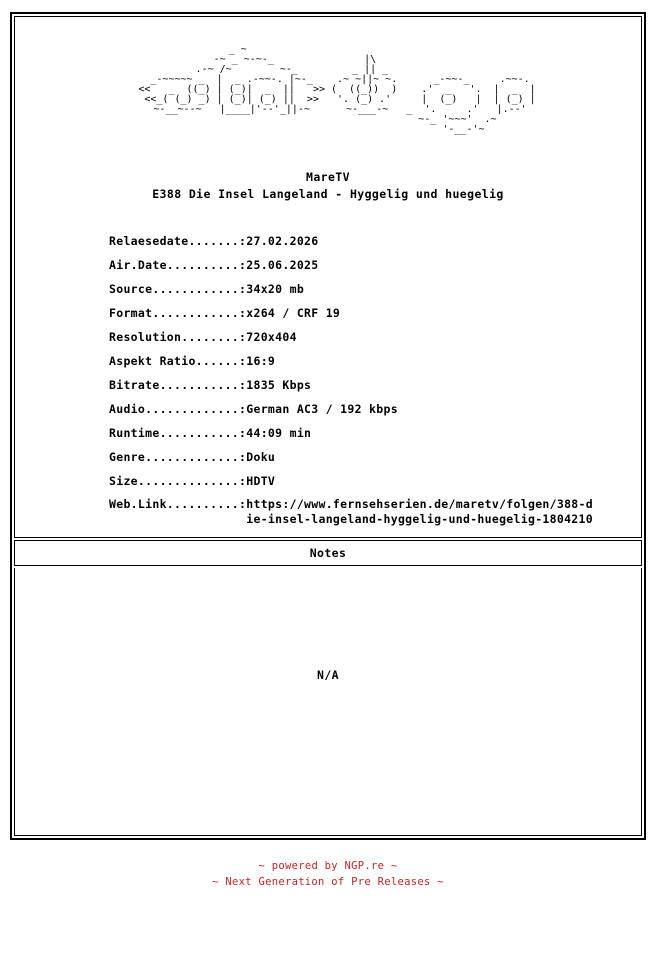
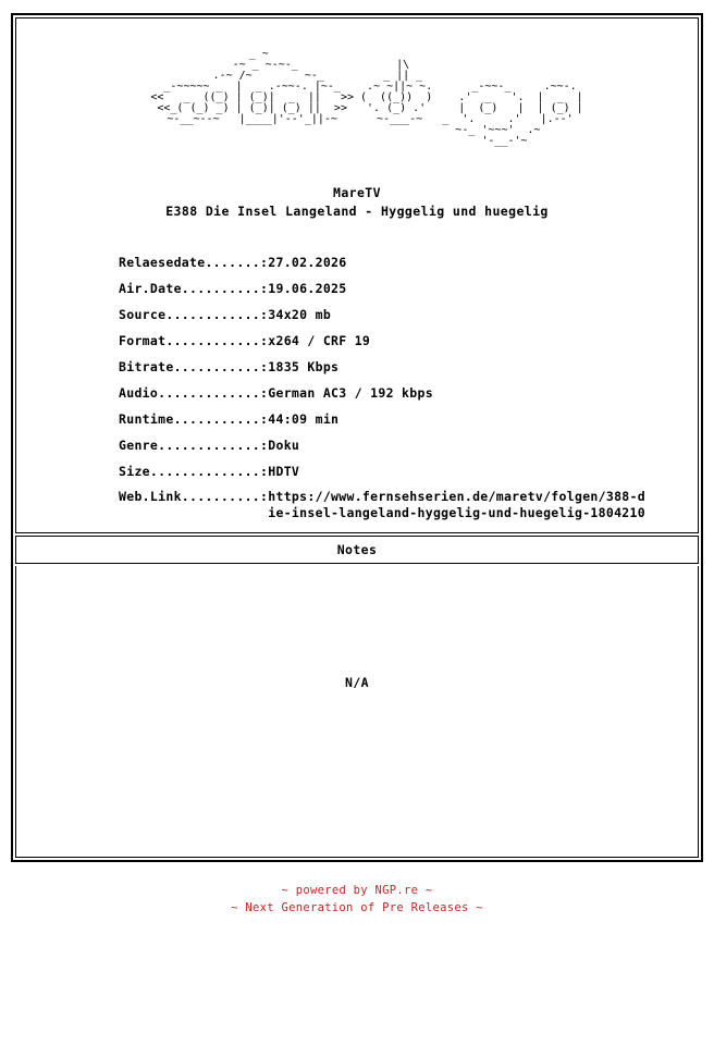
  _ ~
  -~ _ ~-~-_ |\
  .-~ /~ ~-_ _ || _
  _-~~~~~ _ | _ .-~~-. |~-_ .~ ~||~ ~. _-~~-_ .~~-.
  << _ ((_) | (_)| _ || >> ( ((_)) ) .' _ '. | _ |
  <<_( (_) _) | (_)| (_) || >> '. (_) .' | (_) | | (_) |
  ~-__~--~ |____|'--'_||-~ ~-___-~ _ '. .' |.--'
  ~-_ '~~~' .~
  '-__-'~
  MareTV
  E388 Die Insel Langeland - Hyggelig und huegelig
  Relaesedate.......:
  27.02.2026
  Air.Date..........:
- 25.06.2025
+ 19.06.2025
  Source............:
  34x20 mb
  Format............:
  x264 / CRF 19
- Resolution........:
- 720x404
- Aspekt Ratio......:
- 16:9
  Bitrate...........:
  1835 Kbps
  Audio.............:
  German AC3 / 192 kbps
  Runtime...........:
  44:09 min
  Genre.............:
  Doku
  Size..............:
  HDTV
  Web.Link..........:
  https://www.fernsehserien.de/maretv/folgen/388-die-insel-langeland-hyggelig-und-huegelig-1804210
  Notes
  N/A
  ~ powered by NGP.re ~
  ~ Next Generation of Pre Releases ~
